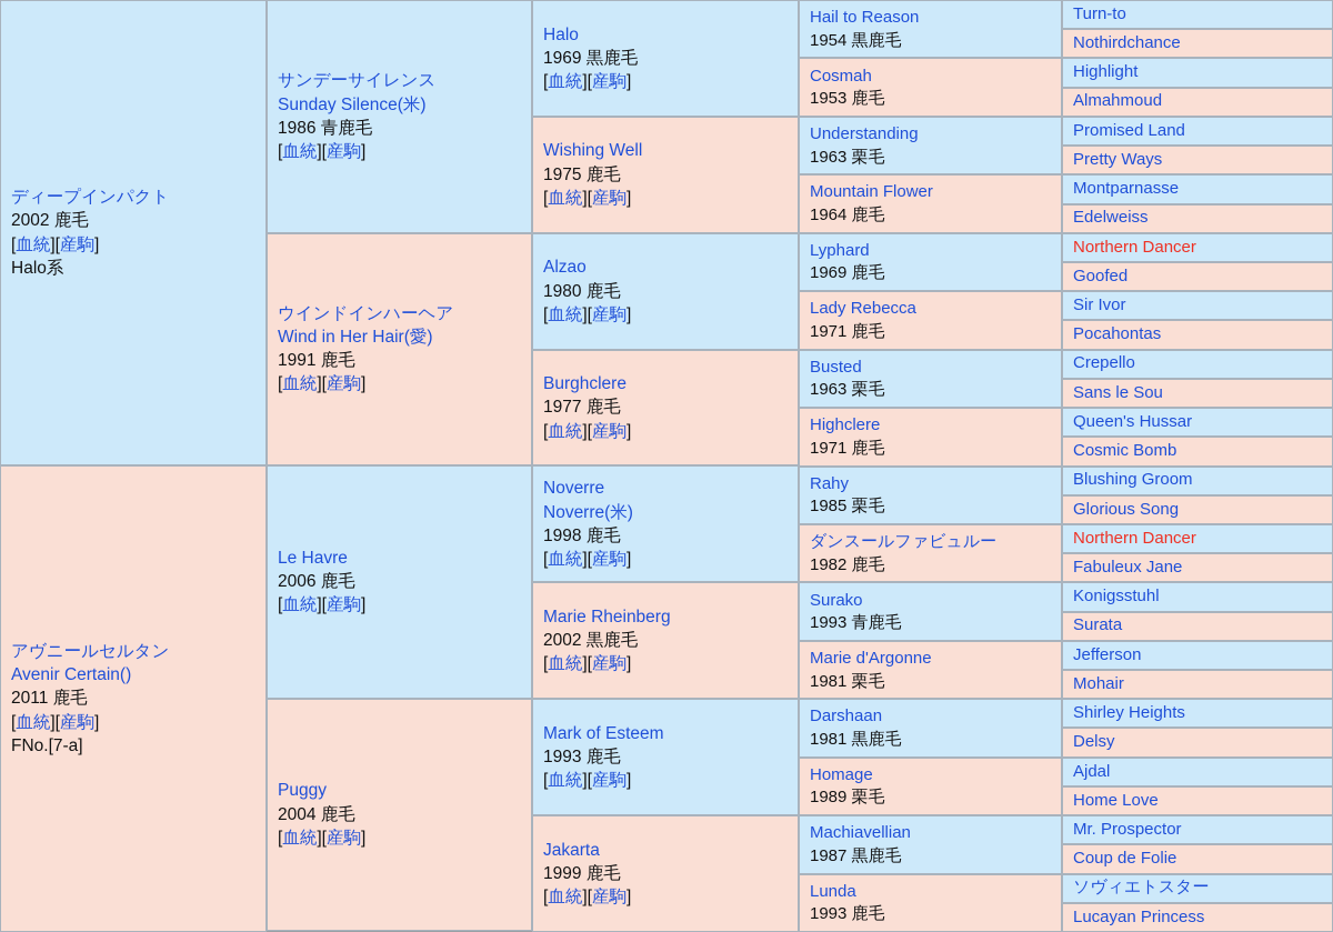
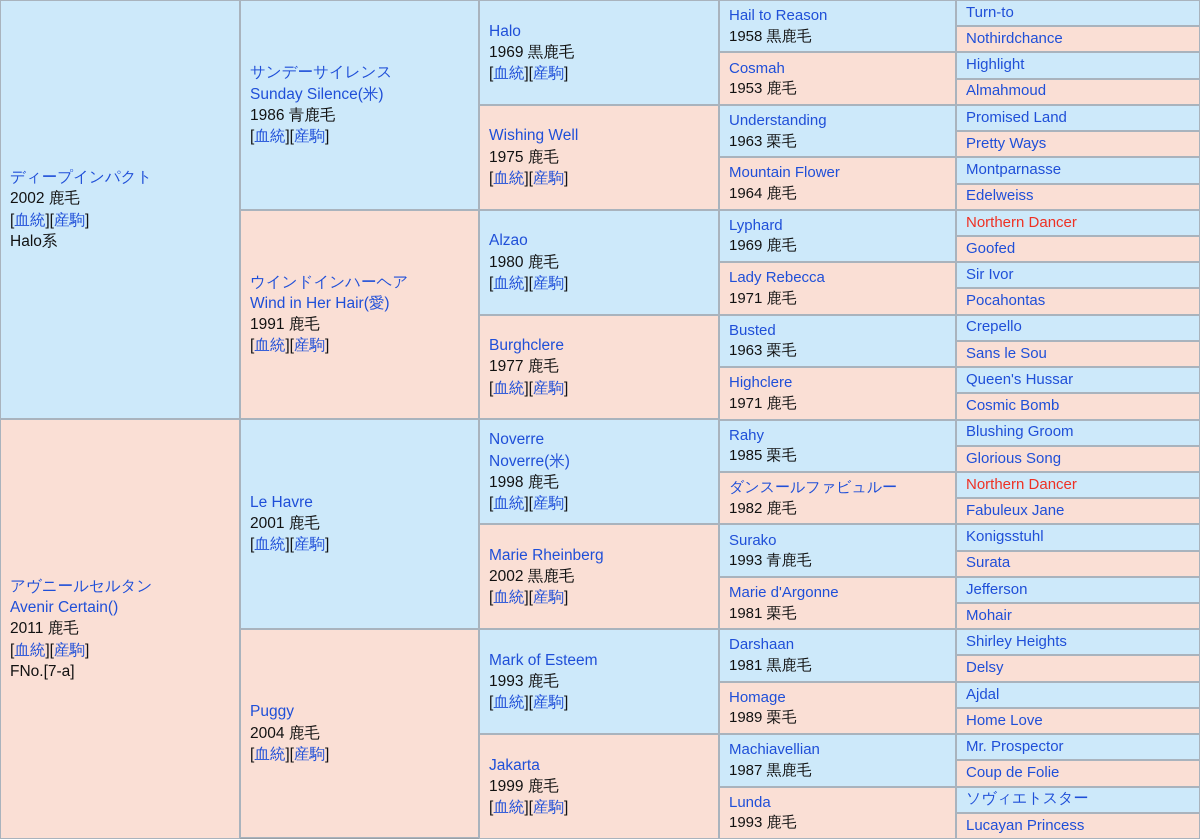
  ディープインパクト
  2002 鹿毛
  [血統][産駒]
  Halo系
  アヴニールセルタン
  Avenir Certain()
  2011 鹿毛
  [血統][産駒]
  FNo.[7-a]
  サンデーサイレンス
  Sunday Silence(米)
  1986 青鹿毛
  [血統][産駒]
  ウインドインハーヘア
  Wind in Her Hair(愛)
  1991 鹿毛
  [血統][産駒]
  Le Havre
- 2006 鹿毛
+ 2001 鹿毛
  [血統][産駒]
  Puggy
  2004 鹿毛
  [血統][産駒]
  Halo
  1969 黒鹿毛
  [血統][産駒]
  Wishing Well
  1975 鹿毛
  [血統][産駒]
  Alzao
  1980 鹿毛
  [血統][産駒]
  Burghclere
  1977 鹿毛
  [血統][産駒]
  Noverre
  Noverre(米)
  1998 鹿毛
  [血統][産駒]
  Marie Rheinberg
  2002 黒鹿毛
  [血統][産駒]
  Mark of Esteem
  1993 鹿毛
  [血統][産駒]
  Jakarta
  1999 鹿毛
  [血統][産駒]
  Hail to Reason
- 1954 黒鹿毛
+ 1958 黒鹿毛
  Cosmah
  1953 鹿毛
  Understanding
  1963 栗毛
  Mountain Flower
  1964 鹿毛
  Lyphard
  1969 鹿毛
  Lady Rebecca
  1971 鹿毛
  Busted
  1963 栗毛
  Highclere
  1971 鹿毛
  Rahy
  1985 栗毛
  ダンスールファビュルー
  1982 鹿毛
  Surako
  1993 青鹿毛
  Marie d'Argonne
  1981 栗毛
  Darshaan
  1981 黒鹿毛
  Homage
  1989 栗毛
  Machiavellian
  1987 黒鹿毛
  Lunda
  1993 鹿毛
  Turn-to
  Nothirdchance
  Highlight
  Almahmoud
  Promised Land
  Pretty Ways
  Montparnasse
  Edelweiss
  Northern Dancer
  Goofed
  Sir Ivor
  Pocahontas
  Crepello
  Sans le Sou
  Queen's Hussar
  Cosmic Bomb
  Blushing Groom
  Glorious Song
  Northern Dancer
  Fabuleux Jane
  Konigsstuhl
  Surata
  Jefferson
  Mohair
  Shirley Heights
  Delsy
  Ajdal
  Home Love
  Mr. Prospector
  Coup de Folie
  ソヴィエトスター
  Lucayan Princess
